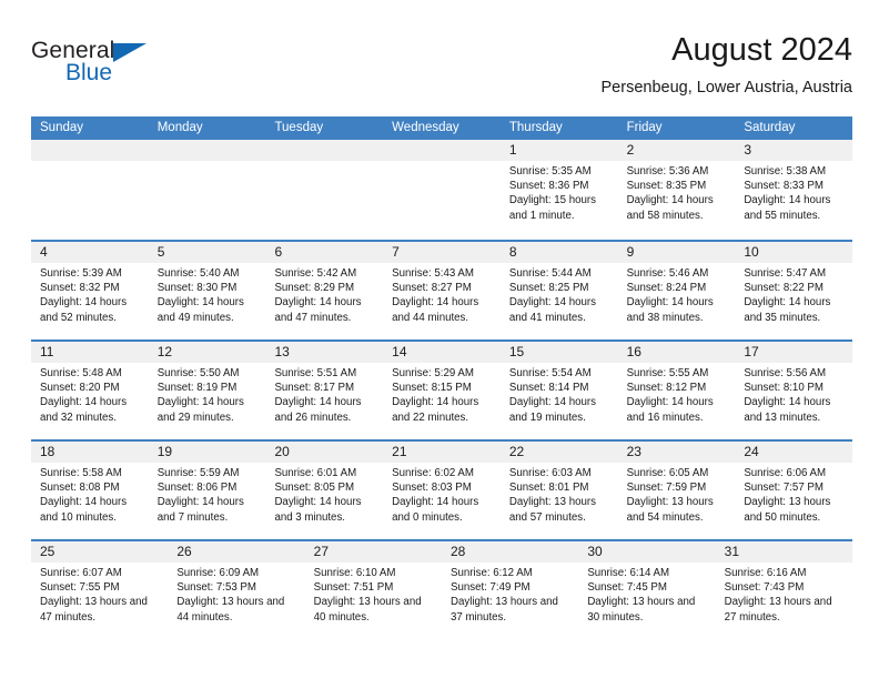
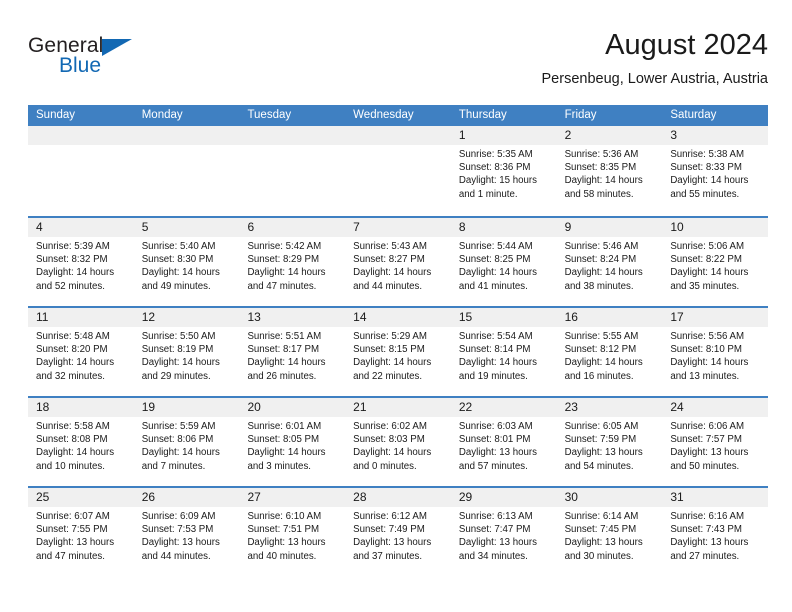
  General
  Blue
  August 2024
  Persenbeug, Lower Austria, Austria
  Sunday
  Monday
  Tuesday
  Wednesday
  Thursday
  Friday
  Saturday
  1
  Sunrise: 5:35 AM
  Sunset: 8:36 PM
  Daylight: 15 hours and 1 minute.
  2
  Sunrise: 5:36 AM
  Sunset: 8:35 PM
  Daylight: 14 hours and 58 minutes.
  3
  Sunrise: 5:38 AM
  Sunset: 8:33 PM
  Daylight: 14 hours and 55 minutes.
  4
  Sunrise: 5:39 AM
  Sunset: 8:32 PM
  Daylight: 14 hours and 52 minutes.
  5
  Sunrise: 5:40 AM
  Sunset: 8:30 PM
  Daylight: 14 hours and 49 minutes.
  6
  Sunrise: 5:42 AM
  Sunset: 8:29 PM
  Daylight: 14 hours and 47 minutes.
  7
  Sunrise: 5:43 AM
  Sunset: 8:27 PM
  Daylight: 14 hours and 44 minutes.
  8
  Sunrise: 5:44 AM
  Sunset: 8:25 PM
  Daylight: 14 hours and 41 minutes.
  9
  Sunrise: 5:46 AM
  Sunset: 8:24 PM
  Daylight: 14 hours and 38 minutes.
  10
- Sunrise: 5:47 AM
+ Sunrise: 5:06 AM
  Sunset: 8:22 PM
  Daylight: 14 hours and 35 minutes.
  11
  Sunrise: 5:48 AM
  Sunset: 8:20 PM
  Daylight: 14 hours and 32 minutes.
  12
  Sunrise: 5:50 AM
  Sunset: 8:19 PM
  Daylight: 14 hours and 29 minutes.
  13
  Sunrise: 5:51 AM
  Sunset: 8:17 PM
  Daylight: 14 hours and 26 minutes.
  14
  Sunrise: 5:29 AM
  Sunset: 8:15 PM
  Daylight: 14 hours and 22 minutes.
  15
  Sunrise: 5:54 AM
  Sunset: 8:14 PM
  Daylight: 14 hours and 19 minutes.
  16
  Sunrise: 5:55 AM
  Sunset: 8:12 PM
  Daylight: 14 hours and 16 minutes.
  17
  Sunrise: 5:56 AM
  Sunset: 8:10 PM
  Daylight: 14 hours and 13 minutes.
  18
  Sunrise: 5:58 AM
  Sunset: 8:08 PM
  Daylight: 14 hours and 10 minutes.
  19
  Sunrise: 5:59 AM
  Sunset: 8:06 PM
  Daylight: 14 hours and 7 minutes.
  20
  Sunrise: 6:01 AM
  Sunset: 8:05 PM
  Daylight: 14 hours and 3 minutes.
  21
  Sunrise: 6:02 AM
  Sunset: 8:03 PM
  Daylight: 14 hours and 0 minutes.
  22
  Sunrise: 6:03 AM
  Sunset: 8:01 PM
  Daylight: 13 hours and 57 minutes.
  23
  Sunrise: 6:05 AM
  Sunset: 7:59 PM
  Daylight: 13 hours and 54 minutes.
  24
  Sunrise: 6:06 AM
  Sunset: 7:57 PM
  Daylight: 13 hours and 50 minutes.
  25
  Sunrise: 6:07 AM
  Sunset: 7:55 PM
  Daylight: 13 hours and 47 minutes.
  26
  Sunrise: 6:09 AM
  Sunset: 7:53 PM
  Daylight: 13 hours and 44 minutes.
  27
  Sunrise: 6:10 AM
  Sunset: 7:51 PM
  Daylight: 13 hours and 40 minutes.
  28
  Sunrise: 6:12 AM
  Sunset: 7:49 PM
  Daylight: 13 hours and 37 minutes.
+ 29
+ Sunrise: 6:13 AM
+ Sunset: 7:47 PM
+ Daylight: 13 hours and 34 minutes.
  30
  Sunrise: 6:14 AM
  Sunset: 7:45 PM
  Daylight: 13 hours and 30 minutes.
  31
  Sunrise: 6:16 AM
  Sunset: 7:43 PM
  Daylight: 13 hours and 27 minutes.
